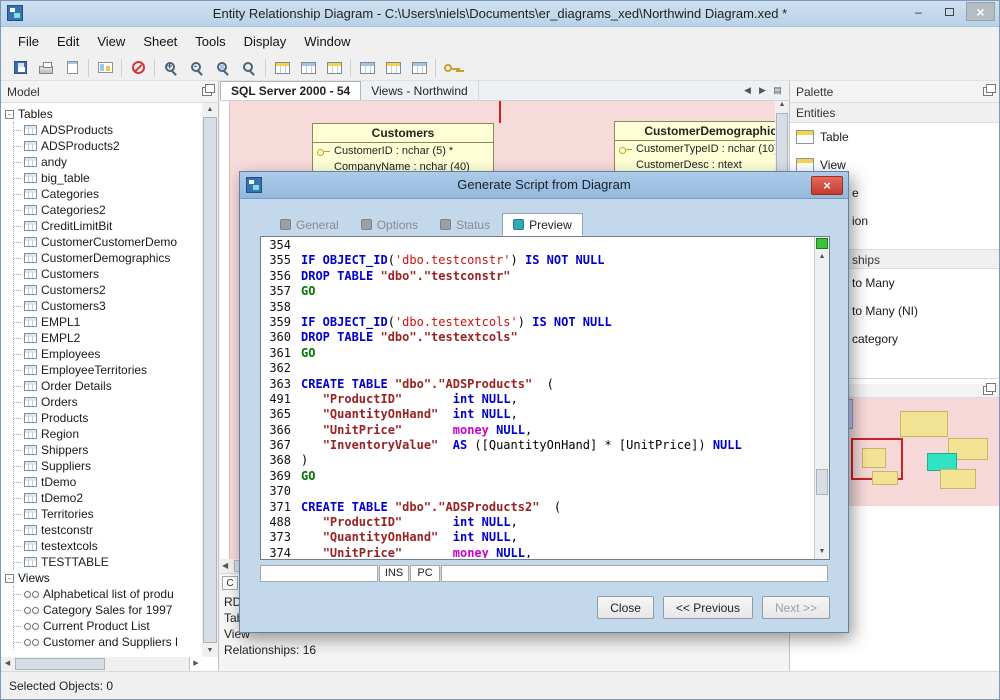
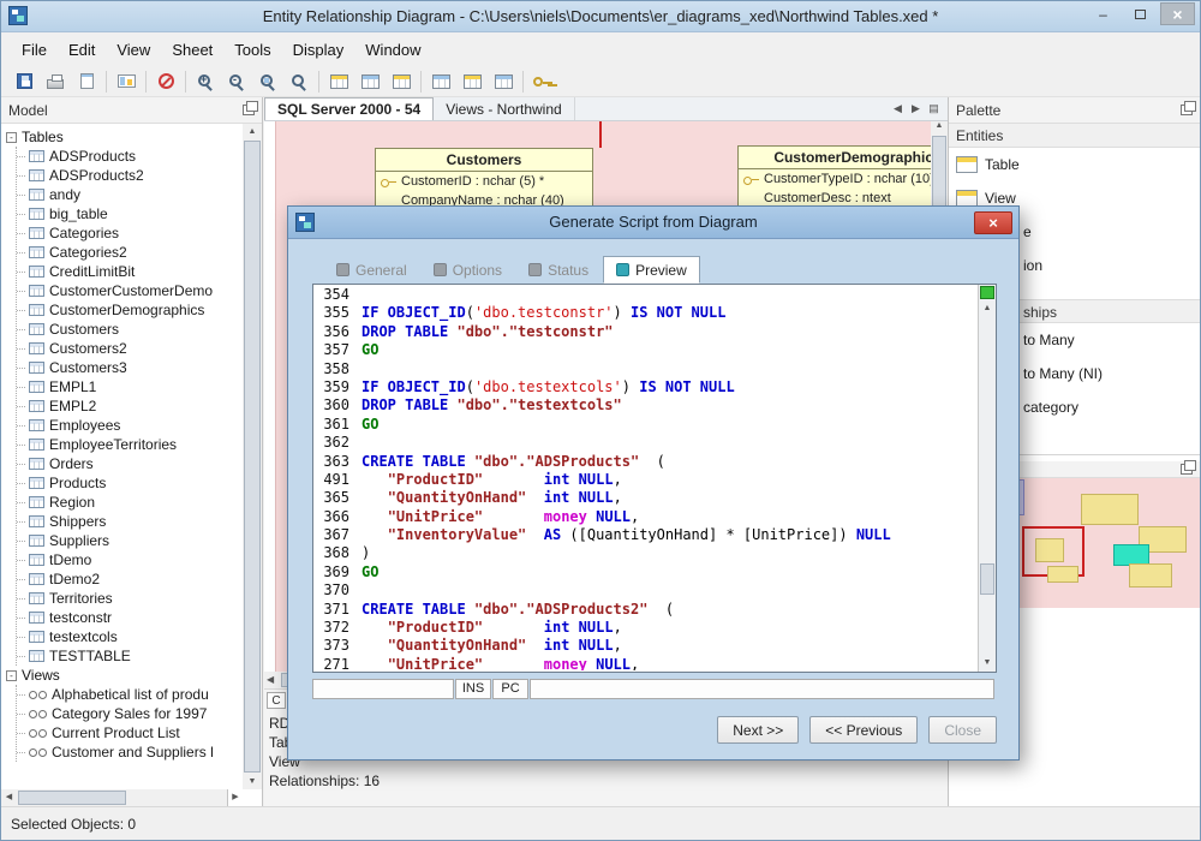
- Entity Relationship Diagram - C:\Users\niels\Documents\er_diagrams_xed\Northwind Diagram.xed *
+ Entity Relationship Diagram - C:\Users\niels\Documents\er_diagrams_xed\Northwind Tables.xed *
  –
  ×
  File
  Edit
  View
  Sheet
  Tools
  Display
  Window
  Model
  -
  Tables
  ADSProducts
  ADSProducts2
  andy
  big_table
  Categories
  Categories2
  CreditLimitBit
  CustomerCustomerDemo
  CustomerDemographics
  Customers
  Customers2
  Customers3
  EMPL1
  EMPL2
  Employees
  EmployeeTerritories
- Order Details
  Orders
  Products
  Region
  Shippers
  Suppliers
  tDemo
  tDemo2
  Territories
  testconstr
  testextcols
  TESTTABLE
  -
  Views
  Alphabetical list of produ
  Category Sales for 1997
  Current Product List
  Customer and Suppliers l
  SQL Server 2000 - 54
  Views - Northwind
  ◀
  ▶
  ▤
  Customers
  CustomerID : nchar (5) *
  CompanyName : nchar (40)
  CustomerDemographic
  CustomerTypeID : nchar (10
  CustomerDesc : ntext
  ◀
  C
  View
  Relationships: 16
  Palette
  Entities
  Table
  View
  e
  ion
  ships
  to Many
  to Many (NI)
  category
  Selected Objects: 0
  Generate Script from Diagram
  ×
  General
  Options
  Status
  Preview
  354
  355
  IF OBJECT_ID('dbo.testconstr') IS NOT NULL
  356
  DROP TABLE "dbo"."testconstr"
  357
  GO
  358
  359
  IF OBJECT_ID('dbo.testextcols') IS NOT NULL
  360
  DROP TABLE "dbo"."testextcols"
  361
  GO
  362
  363
  CREATE TABLE "dbo"."ADSProducts" (
  491
  "ProductID" int NULL,
  365
  "QuantityOnHand" int NULL,
  366
  "UnitPrice" money NULL,
  367
  "InventoryValue" AS ([QuantityOnHand] * [UnitPrice]) NULL
  368
  )
  369
  GO
  370
  371
  CREATE TABLE "dbo"."ADSProducts2" (
- 488
+ 372
  "ProductID" int NULL,
  373
  "QuantityOnHand" int NULL,
- 374
+ 271
  "UnitPrice" money NULL,
  INS
  PC
- Close
+ Next >>
  << Previous
- Next >>
+ Close
